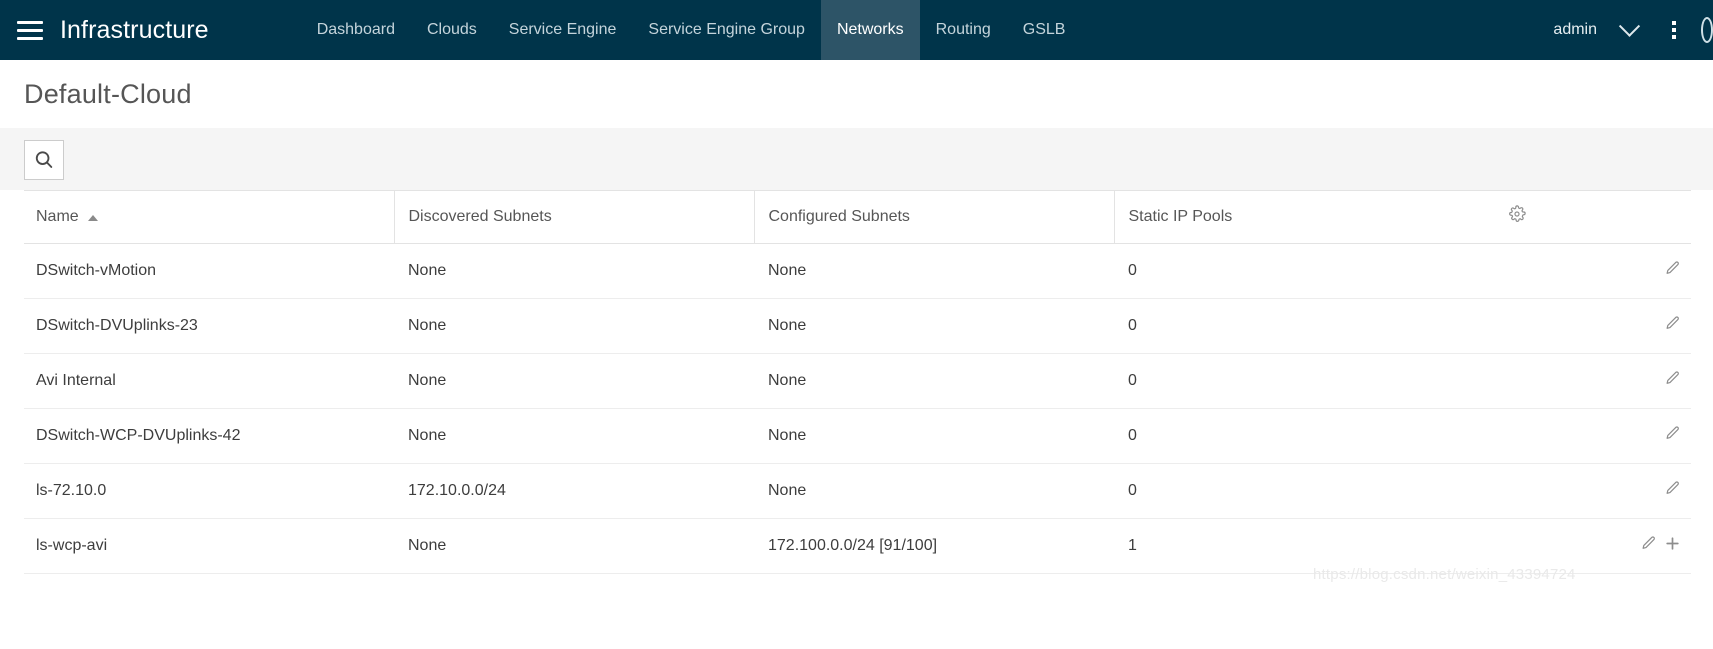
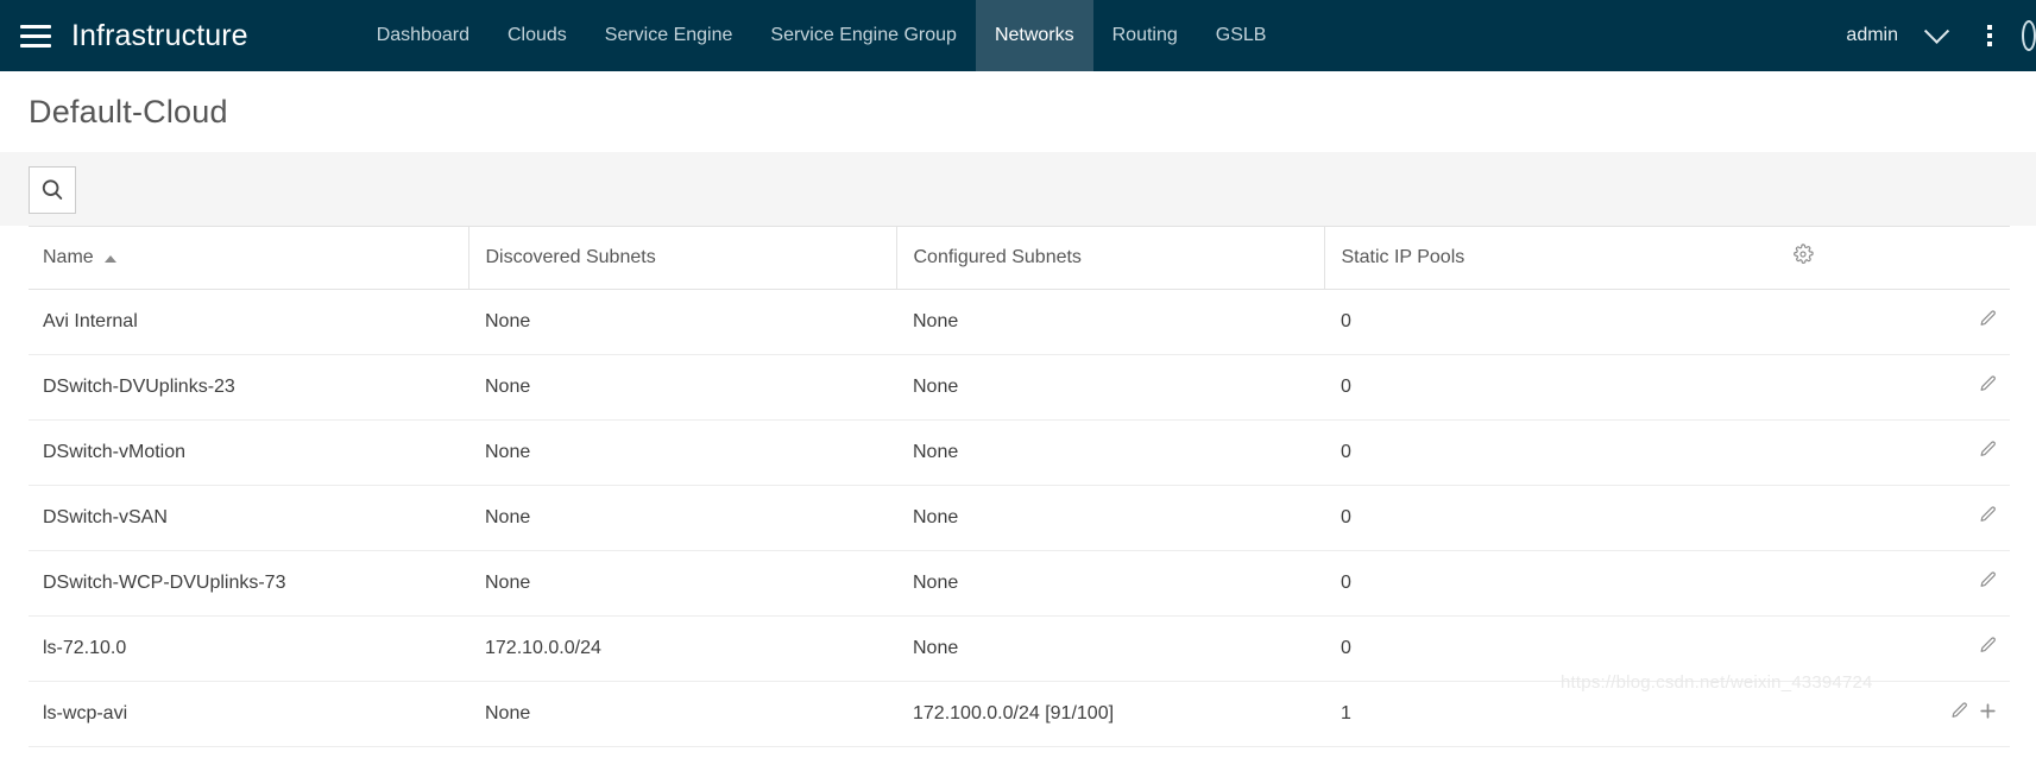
  Infrastructure
  Dashboard
  Clouds
  Service Engine
  Service Engine Group
  Networks
  Routing
  GSLB
  admin
  Default-Cloud
  Name	Discovered Subnets	Configured Subnets	Static IP Pools
- DSwitch-vMotion	None	None	0
+ Avi Internal	None	None	0
  DSwitch-DVUplinks-23	None	None	0
- Avi Internal	None	None	0
+ DSwitch-vMotion	None	None	0
+ DSwitch-vSAN	None	None	0
- DSwitch-WCP-DVUplinks-42	None	None	0
+ DSwitch-WCP-DVUplinks-73	None	None	0
  ls-72.10.0	172.10.0.0/24	None	0
  ls-wcp-avi	None	172.100.0.0/24 [91/100]	1
